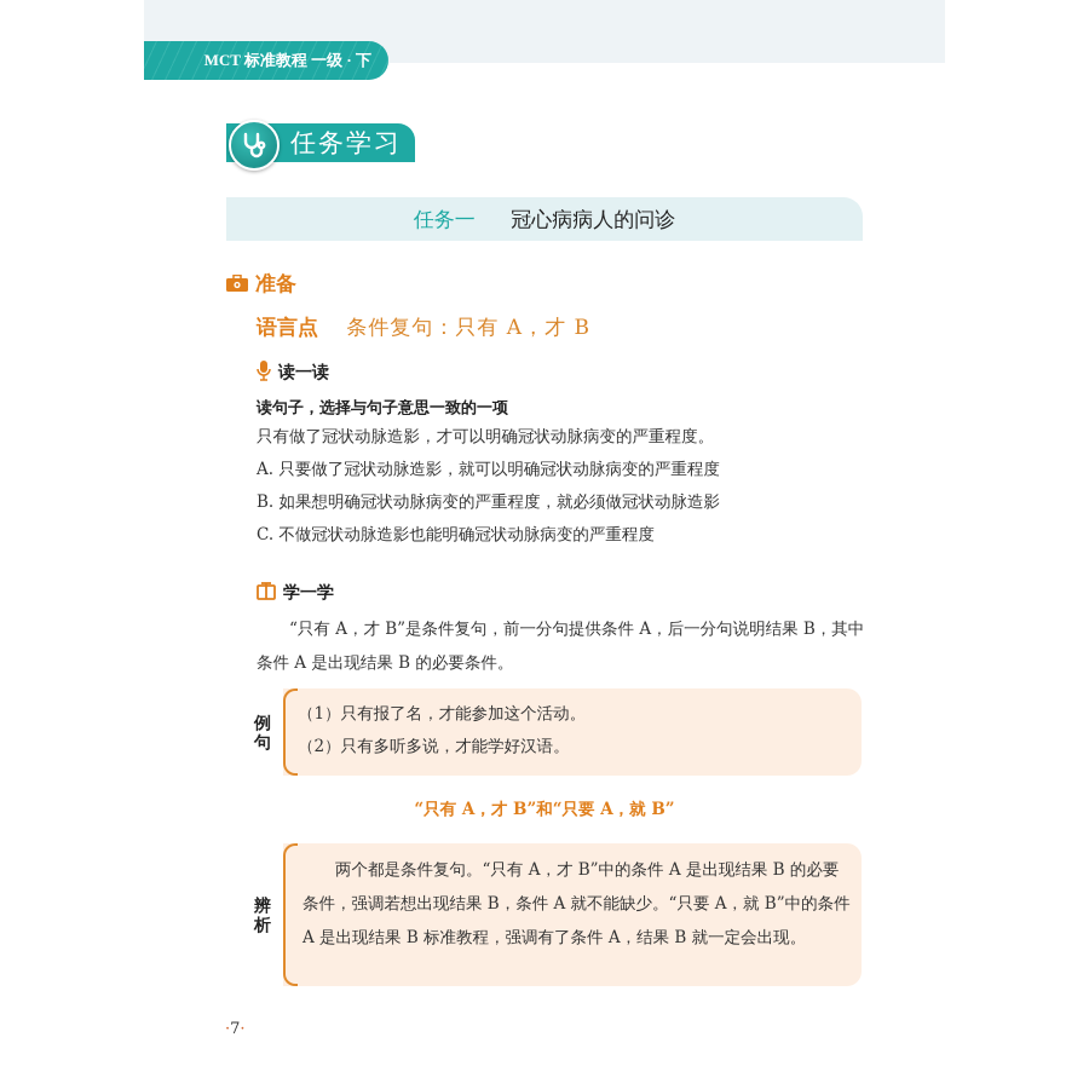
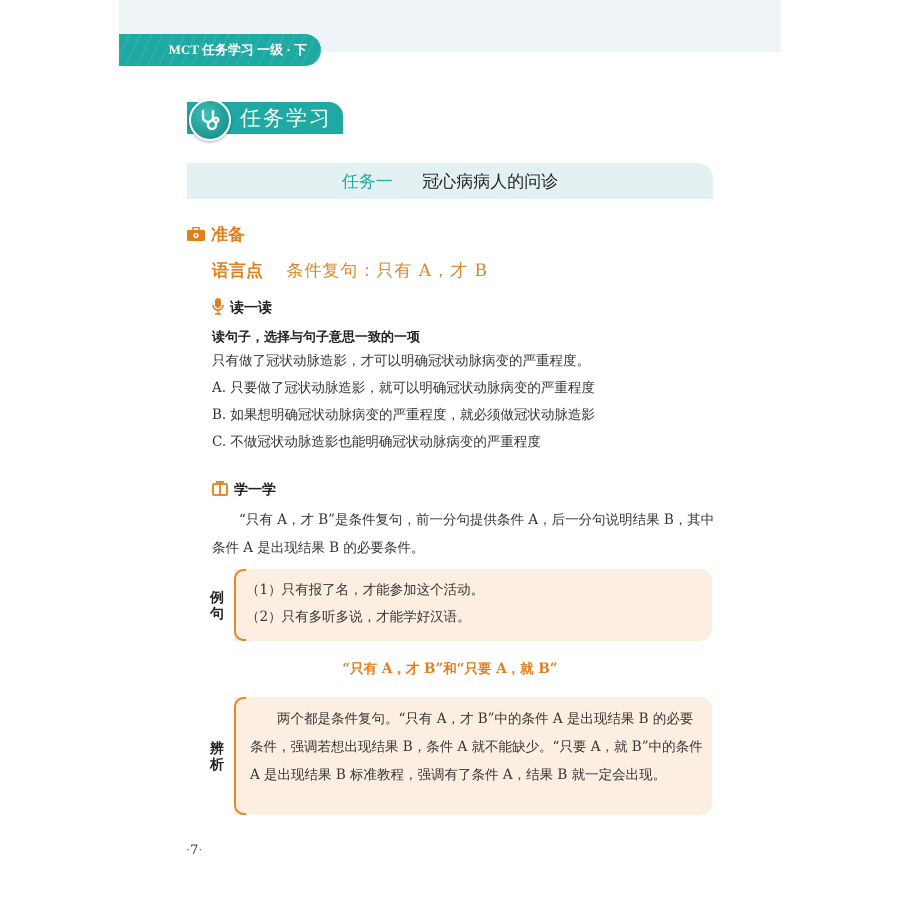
- MCT 标准教程 一级 · 下
+ MCT 任务学习 一级 · 下
  任务学习
  任务一 冠心病病人的问诊
  准备
  语言点 条件复句：只有 A，才 B
  读一读
  读句子，选择与句子意思一致的一项
  只有做了冠状动脉造影，才可以明确冠状动脉病变的严重程度。
  A. 只要做了冠状动脉造影，就可以明确冠状动脉病变的严重程度
  B. 如果想明确冠状动脉病变的严重程度，就必须做冠状动脉造影
  C. 不做冠状动脉造影也能明确冠状动脉病变的严重程度
  学一学
  “只有 A，才 B”是条件复句，前一分句提供条件 A，后一分句说明结果 B，其中条件 A 是出现结果 B 的必要条件。
  例句
  （1）只有报了名，才能参加这个活动。
  （2）只有多听多说，才能学好汉语。
  “只有 A，才 B”和“只要 A，就 B”
  辨析
  两个都是条件复句。“只有 A，才 B”中的条件 A 是出现结果 B 的必要条件，强调若想出现结果 B，条件 A 就不能缺少。“只要 A，就 B”中的条件 A 是出现结果 B 标准教程，强调有了条件 A，结果 B 就一定会出现。
  ·7·
